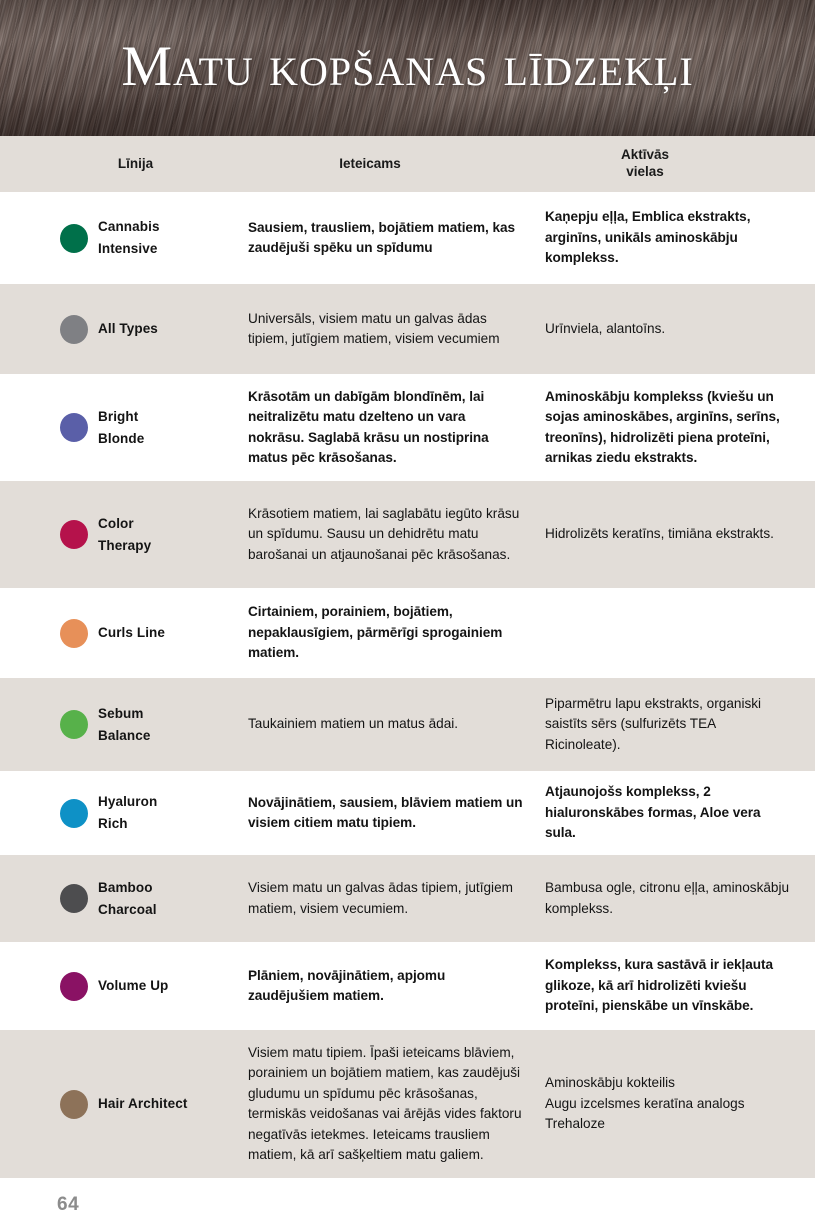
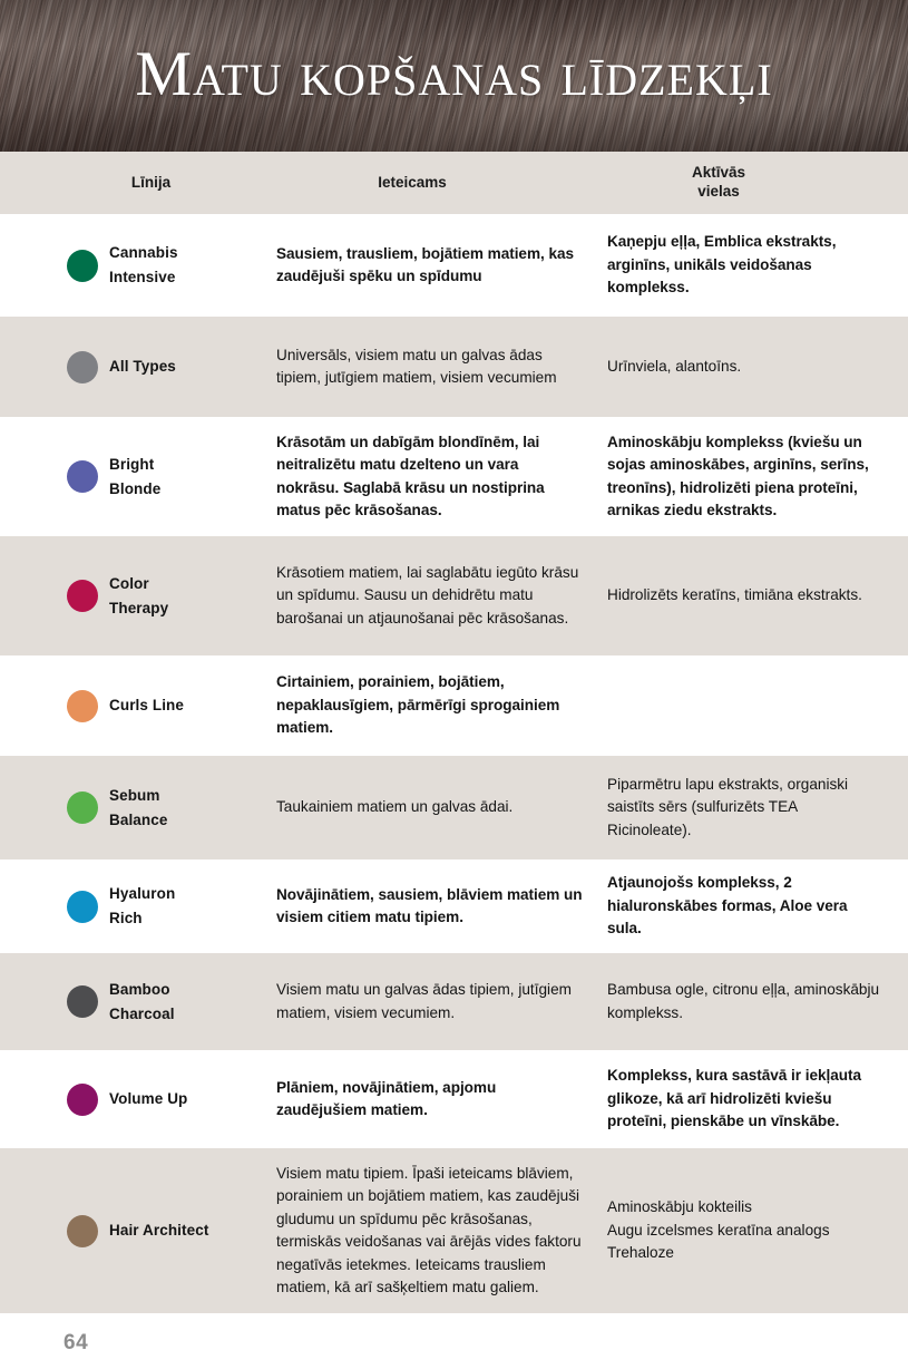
  Matu kopšanas līdzekļi
  Līnija
  Ieteicams
  Aktīvās
  vielas
  Cannabis
  Intensive
  Sausiem, trausliem, bojātiem matiem, kas zaudējuši spēku un spīdumu
- Kaņepju eļļa, Emblica ekstrakts, arginīns, unikāls aminoskābju komplekss.
+ Kaņepju eļļa, Emblica ekstrakts, arginīns, unikāls veidošanas komplekss.
  All Types
  Universāls, visiem matu un galvas ādas tipiem, jutīgiem matiem, visiem vecumiem
  Urīnviela, alantoīns.
  Bright
  Blonde
  Krāsotām un dabīgām blondīnēm, lai neitralizētu matu dzelteno un vara nokrāsu. Saglabā krāsu un nostiprina matus pēc krāsošanas.
  Aminoskābju komplekss (kviešu un sojas aminoskābes, arginīns, serīns, treonīns), hidrolizēti piena proteīni, arnikas ziedu ekstrakts.
  Color
  Therapy
  Krāsotiem matiem, lai saglabātu iegūto krāsu un spīdumu. Sausu un dehidrētu matu barošanai un atjaunošanai pēc krāsošanas.
  Hidrolizēts keratīns, timiāna ekstrakts.
  Curls Line
  Cirtainiem, porainiem, bojātiem, nepaklausīgiem, pārmērīgi sprogainiem matiem.
  Sebum
  Balance
- Taukainiem matiem un matus ādai.
+ Taukainiem matiem un galvas ādai.
  Piparmētru lapu ekstrakts, organiski saistīts sērs (sulfurizēts TEA Ricinoleate).
  Hyaluron
  Rich
  Novājinātiem, sausiem, blāviem matiem un visiem citiem matu tipiem.
  Atjaunojošs komplekss, 2 hialuronskābes formas, Aloe vera sula.
  Bamboo
  Charcoal
  Visiem matu un galvas ādas tipiem, jutīgiem matiem, visiem vecumiem.
  Bambusa ogle, citronu eļļa, aminoskābju komplekss.
  Volume Up
  Plāniem, novājinātiem, apjomu zaudējušiem matiem.
  Komplekss, kura sastāvā ir iekļauta glikoze, kā arī hidrolizēti kviešu proteīni, pienskābe un vīnskābe.
  Hair Architect
  Visiem matu tipiem. Īpaši ieteicams blāviem, porainiem un bojātiem matiem, kas zaudējuši gludumu un spīdumu pēc krāsošanas, termiskās veidošanas vai ārējās vides faktoru negatīvās ietekmes. Ieteicams trausliem matiem, kā arī sašķeltiem matu galiem.
  Aminoskābju kokteilis
  Augu izcelsmes keratīna analogs
  Trehaloze
  64
